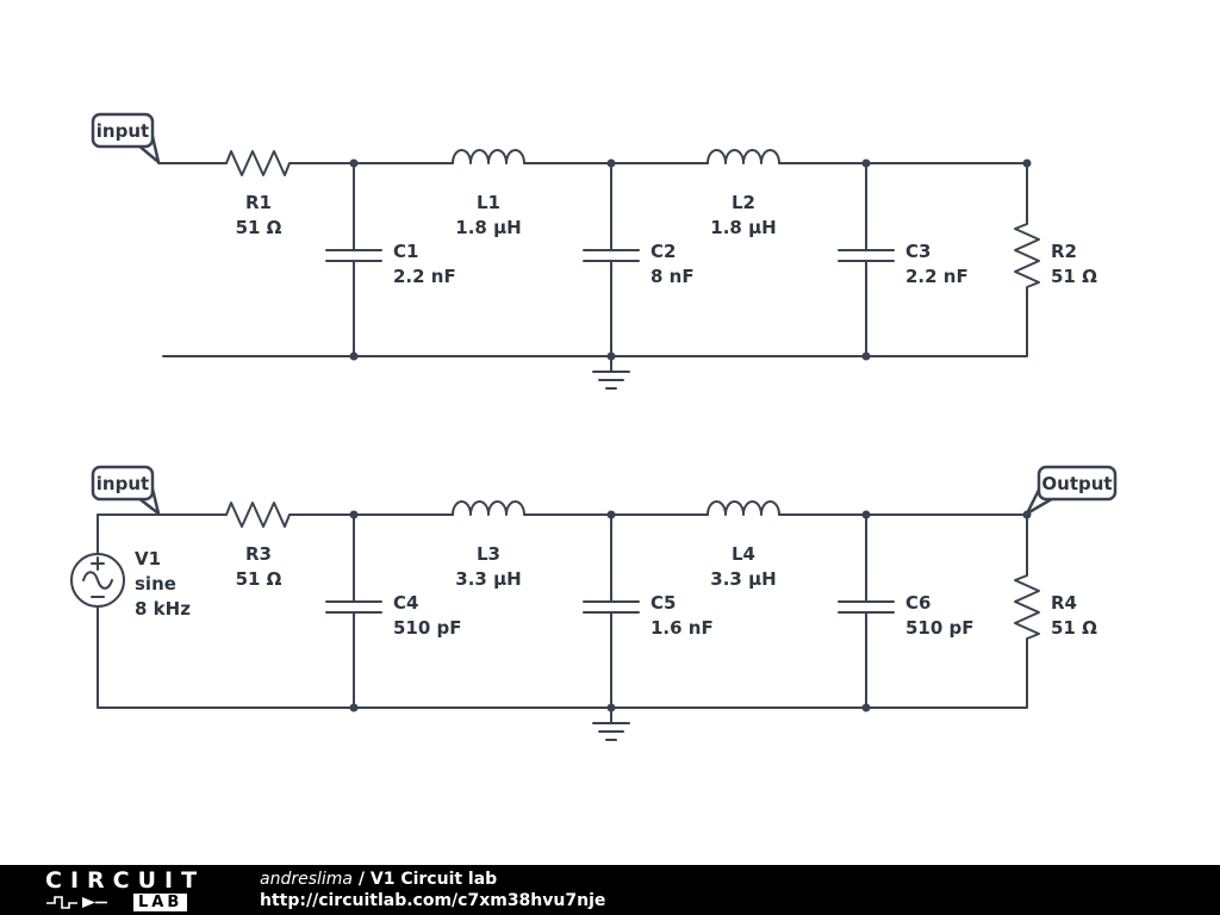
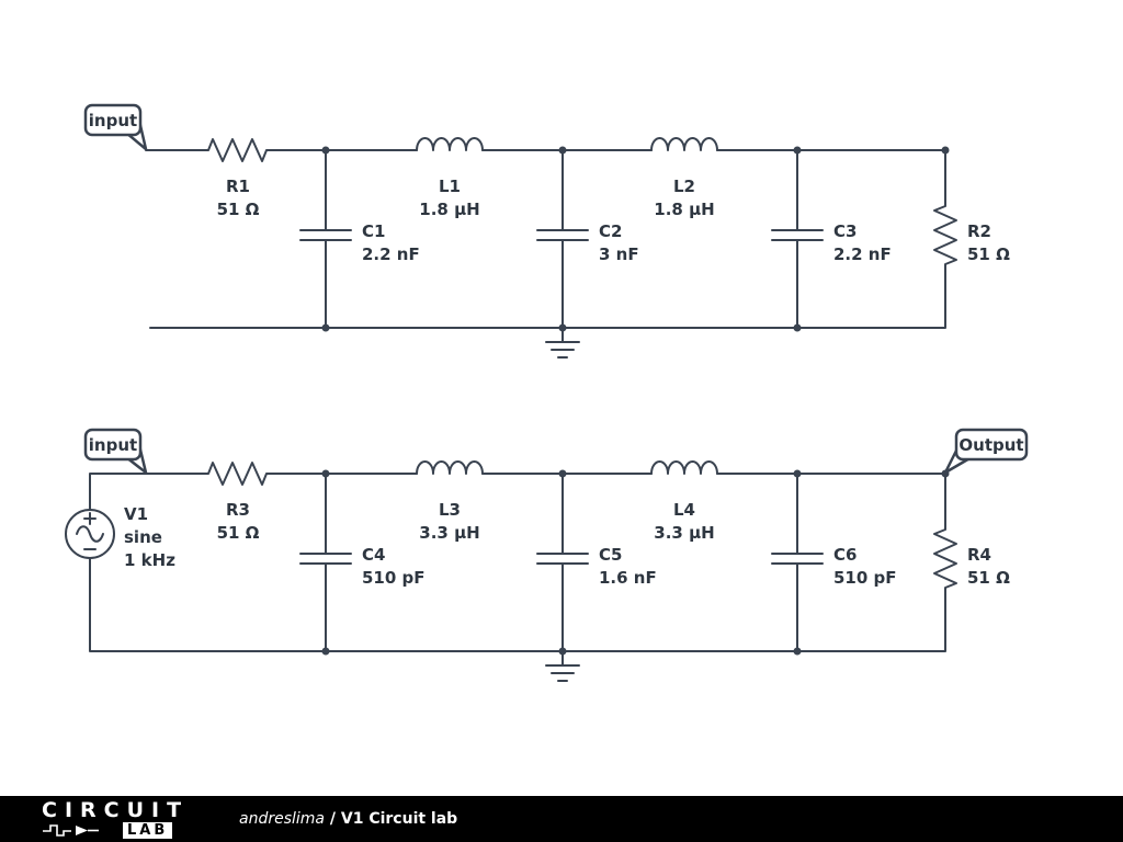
  input
  R1
  51 Ω
  L1
  1.8 µH
  L2
  1.8 µH
  C1
  2.2 nF
  C2
- 8 nF
+ 3 nF
  C3
  2.2 nF
  R2
  51 Ω
  input
  Output
  V1
  sine
- 8 kHz
+ 1 kHz
  R3
  51 Ω
  L3
  3.3 µH
  L4
  3.3 µH
  C4
  510 pF
  C5
  1.6 nF
  C6
  510 pF
  R4
  51 Ω
  CIRCUIT
  LAB
  andreslima / V1 Circuit lab
- http://circuitlab.com/c7xm38hvu7nje
